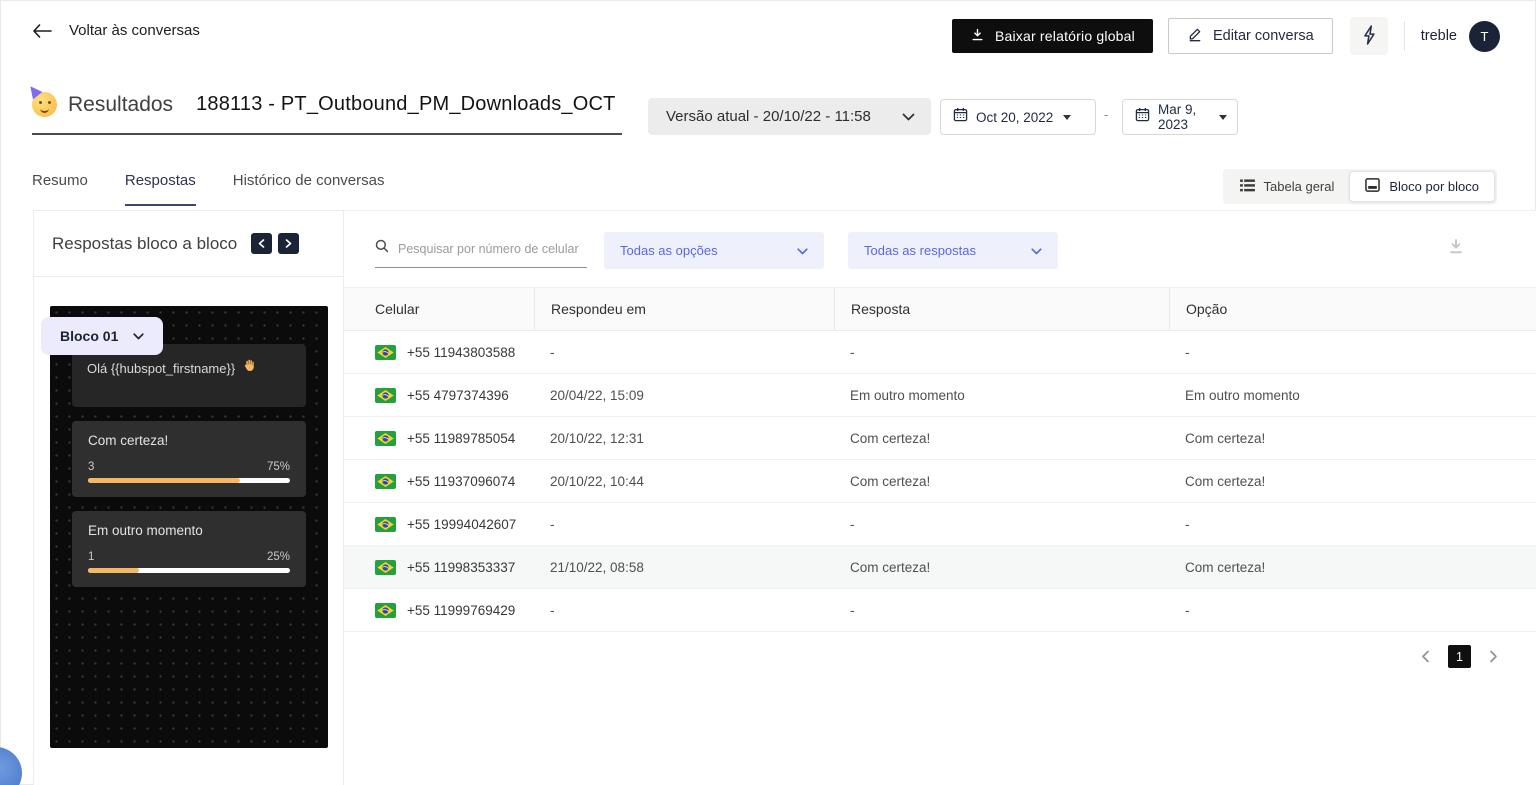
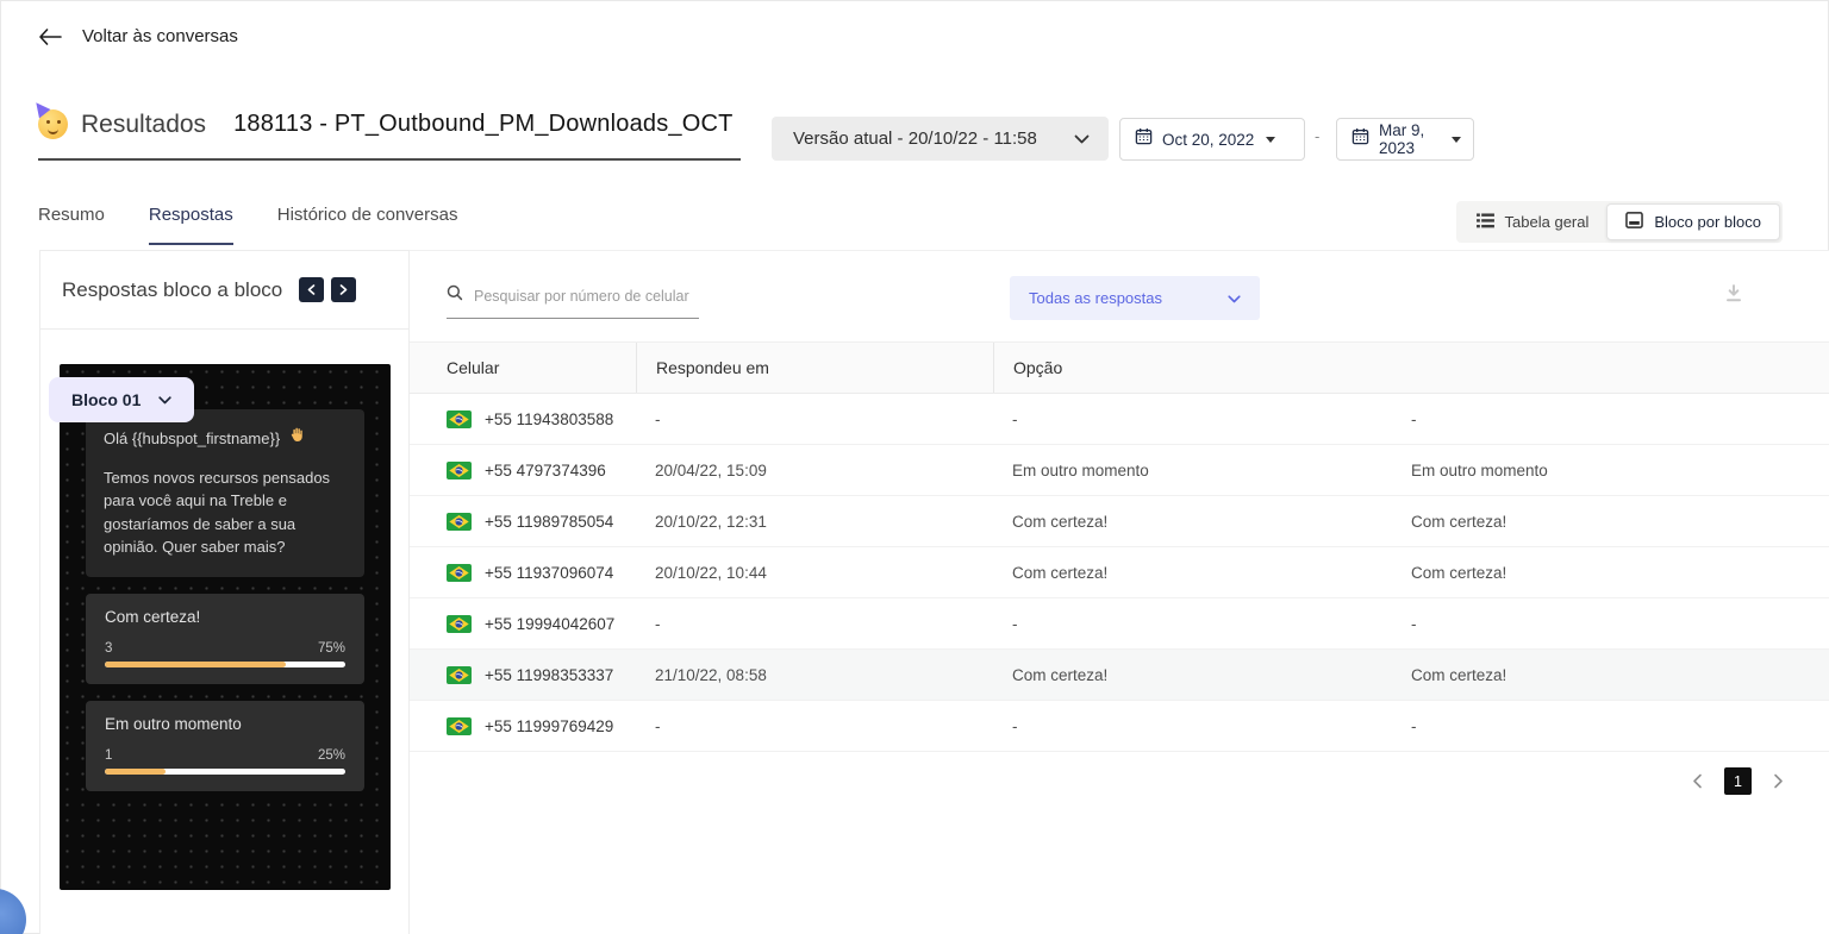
  Voltar às conversas
- Baixar relatório global
- Editar conversa
- treble
- T
  Resultados
  188113 - PT_Outbound_PM_Downloads_OCT
  Versão atual - 20/10/22 - 11:58
  Oct 20, 2022
  -
  Mar 9, 2023
  Resumo
  Respostas
  Histórico de conversas
  Tabela geral
  Bloco por bloco
  Respostas bloco a bloco
  Bloco 01
  Olá {{hubspot_firstname}}
+ Temos novos recursos pensados para você aqui na Treble e gostaríamos de saber a sua opinião. Quer saber mais?
  Com certeza!
  3
  75%
  Em outro momento
  1
  25%
  Pesquisar por número de celular
- Todas as opções
  Todas as respostas
  Celular
  Respondeu em
- Resposta
  Opção
  +55 11943803588
  -
  -
  -
  +55 4797374396
  20/04/22, 15:09
  Em outro momento
  Em outro momento
  +55 11989785054
  20/10/22, 12:31
  Com certeza!
  Com certeza!
  +55 11937096074
  20/10/22, 10:44
  Com certeza!
  Com certeza!
  +55 19994042607
  -
  -
  -
  +55 11998353337
  21/10/22, 08:58
  Com certeza!
  Com certeza!
  +55 11999769429
  -
  -
  -
  1
